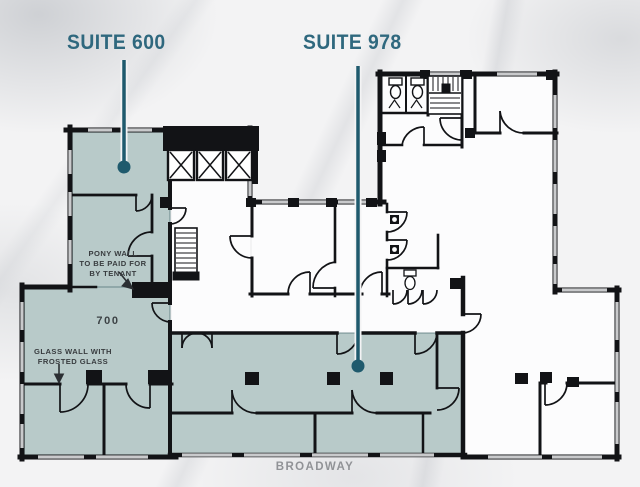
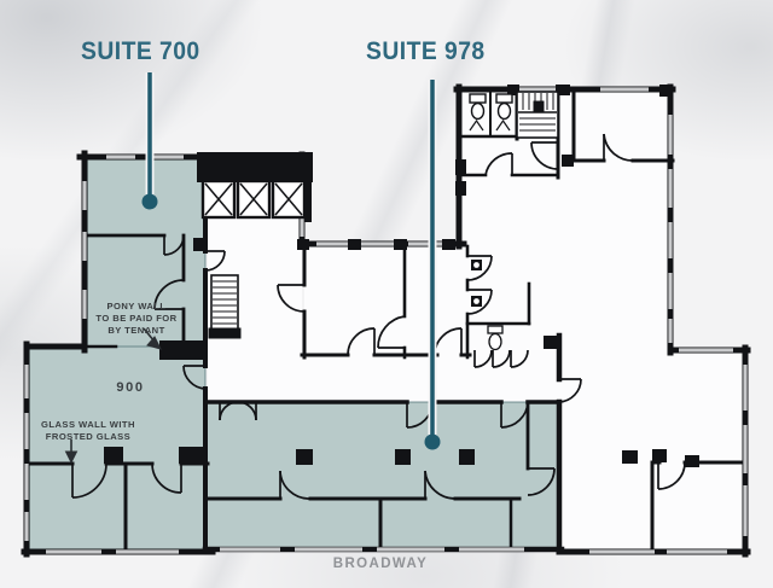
- SUITE 600
+ SUITE 700
  SUITE 978
  PONY WALL
  TO BE PAID FOR
  BY TENANT
- 700
+ 900
  GLASS WALL WITH
  FROSTED GLASS
  BROADWAY
